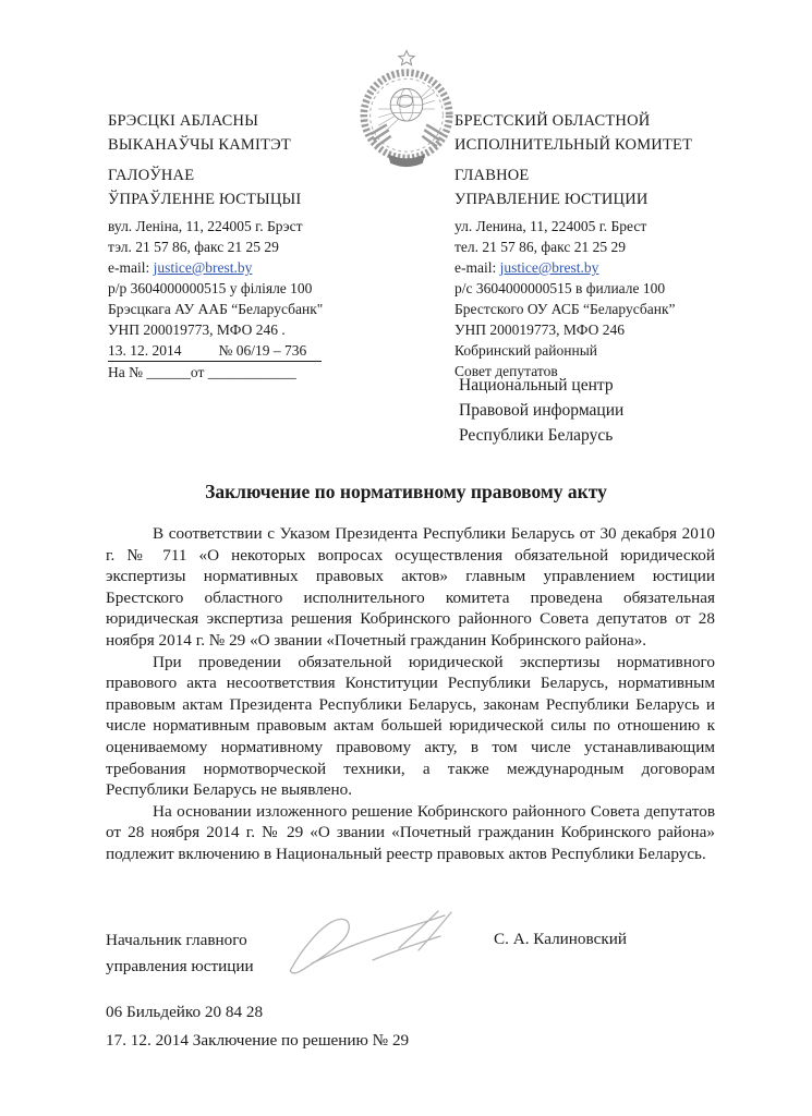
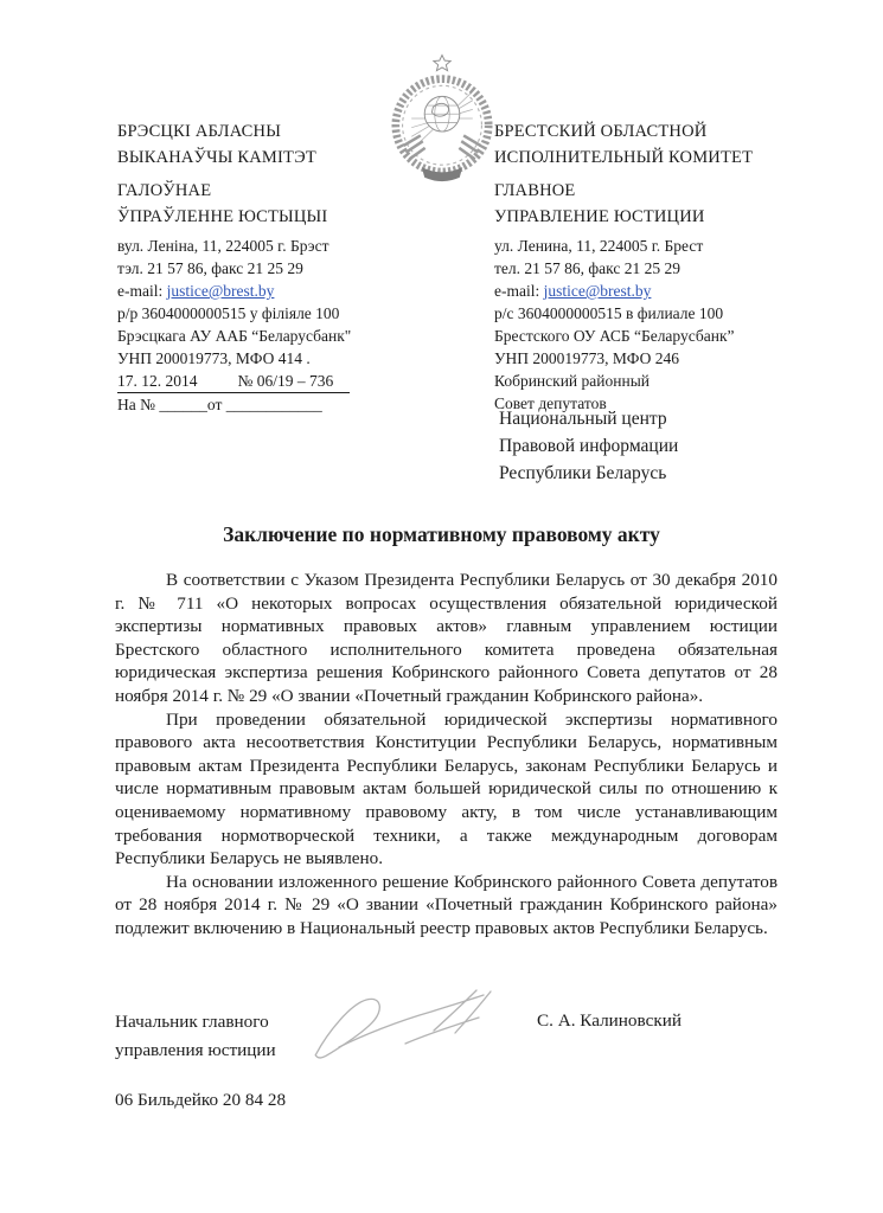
  БРЭСЦКІ АБЛАСНЫ
  ВЫКАНАЎЧЫ КАМІТЭТ
  ГАЛОЎНАЕ
  ЎПРАЎЛЕННЕ ЮСТЫЦЫІ
  вул. Леніна, 11, 224005 г. Брэст
  тэл. 21 57 86, факс 21 25 29
  e-mail: justice@brest.by
  р/р 3604000000515 у філіяле 100
  Брэсцкага АУ ААБ “Беларусбанк"
- УНП 200019773, МФО 246 .
+ УНП 200019773, МФО 414 .
- 13. 12. 2014 № 06/19 – 736
+ 17. 12. 2014 № 06/19 – 736
  На № ______от ____________
  БРЕСТСКИЙ ОБЛАСТНОЙ
  ИСПОЛНИТЕЛЬНЫЙ КОМИТЕТ
  ГЛАВНОЕ
  УПРАВЛЕНИЕ ЮСТИЦИИ
  ул. Ленина, 11, 224005 г. Брест
  тел. 21 57 86, факс 21 25 29
  e-mail: justice@brest.by
  р/с 3604000000515 в филиале 100
  Брестского ОУ АСБ “Беларусбанк”
  УНП 200019773, МФО 246
  Кобринский районный
  Совет депутатов
  Национальный центр
  Правовой информации
  Республики Беларусь
  Заключение по нормативному правовому акту
  В соответствии с Указом Президента Республики Беларусь от 30 декабря 2010 г. № 711 «О некоторых вопросах осуществления обязательной юридической экспертизы нормативных правовых актов» главным управлением юстиции Брестского областного исполнительного комитета проведена обязательная юридическая экспертиза решения Кобринского районного Совета депутатов от 28 ноября 2014 г. № 29 «О звании «Почетный гражданин Кобринского района».
  При проведении обязательной юридической экспертизы нормативного правового акта несоответствия Конституции Республики Беларусь, нормативным правовым актам Президента Республики Беларусь, законам Республики Беларусь и числе нормативным правовым актам большей юридической силы по отношению к оцениваемому нормативному правовому акту, в том числе устанавливающим требования нормотворческой техники, а также международным договорам Республики Беларусь не выявлено.
  На основании изложенного решение Кобринского районного Совета депутатов от 28 ноября 2014 г. № 29 «О звании «Почетный гражданин Кобринского района» подлежит включению в Национальный реестр правовых актов Республики Беларусь.
  Начальник главного
  управления юстиции
  С. А. Калиновский
  06 Бильдейко 20 84 28
- 17. 12. 2014 Заключение по решению № 29
